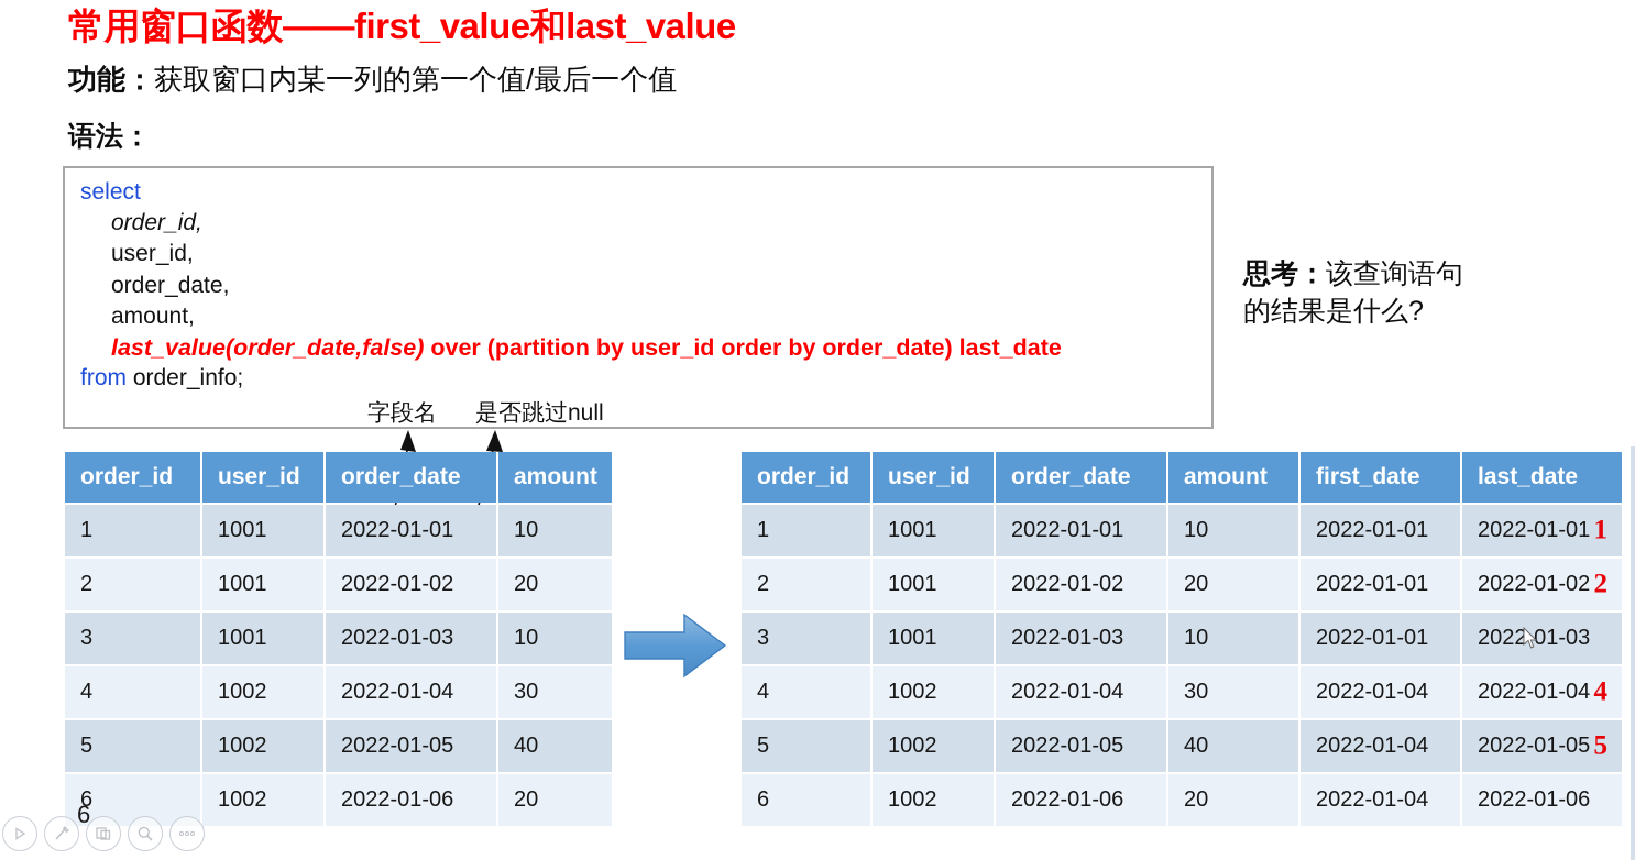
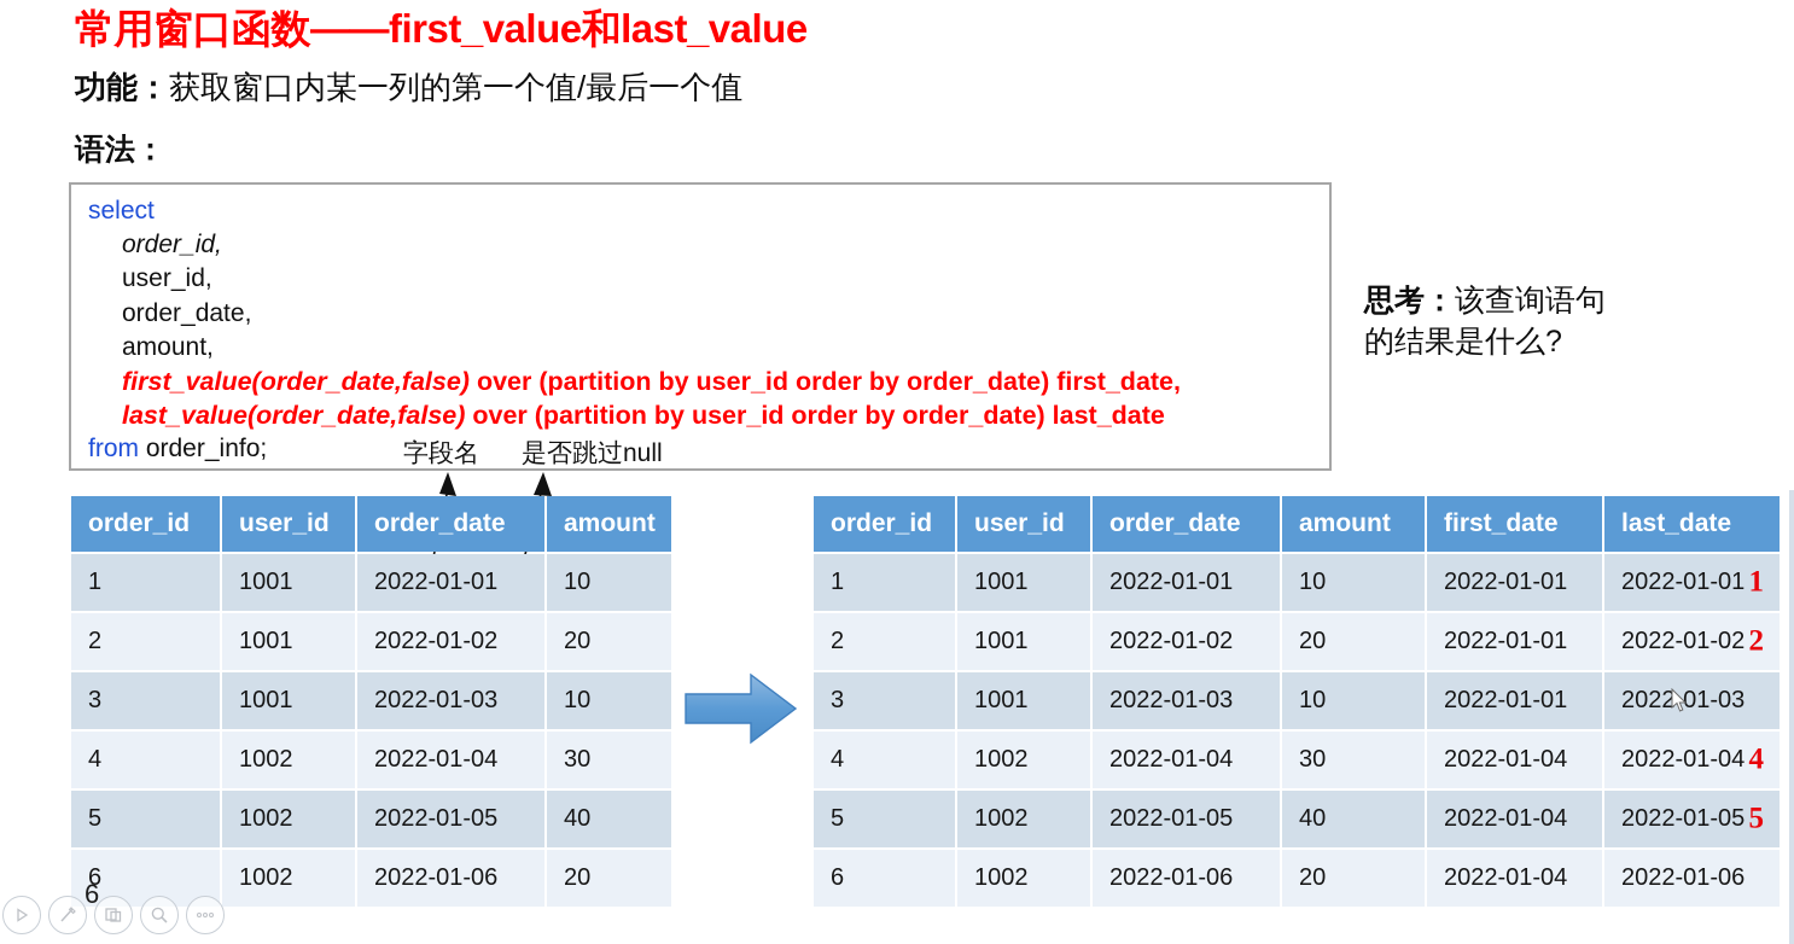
  常用窗口函数——first_value和last_value
  功能：获取窗口内某一列的第一个值/最后一个值
  语法：
  select
  order_id,
  user_id,
  order_date,
  amount,
+ first_value(order_date,false) over (partition by user_id order by order_date) first_date,
  last_value(order_date,false) over (partition by user_id order by order_date) last_date
  from order_info;
  字段名
  是否跳过null
  思考：该查询语句
  的结果是什么?
  order_id	user_id	order_date	amount
  1	1001	2022-01-01	10
  2	1001	2022-01-02	20
  3	1001	2022-01-03	10
  4	1002	2022-01-04	30
  5	1002	2022-01-05	40
  6	1002	2022-01-06	20
  order_id	user_id	order_date	amount	first_date	last_date
  1	1001	2022-01-01	10	2022-01-01	2022-01-01 1
  2	1001	2022-01-02	20	2022-01-01	2022-01-02 2
  3	1001	2022-01-03	10	2022-01-01	202201-03
  4	1002	2022-01-04	30	2022-01-04	2022-01-04 4
  5	1002	2022-01-05	40	2022-01-04	2022-01-05 5
  6	1002	2022-01-06	20	2022-01-04	2022-01-06
  6
